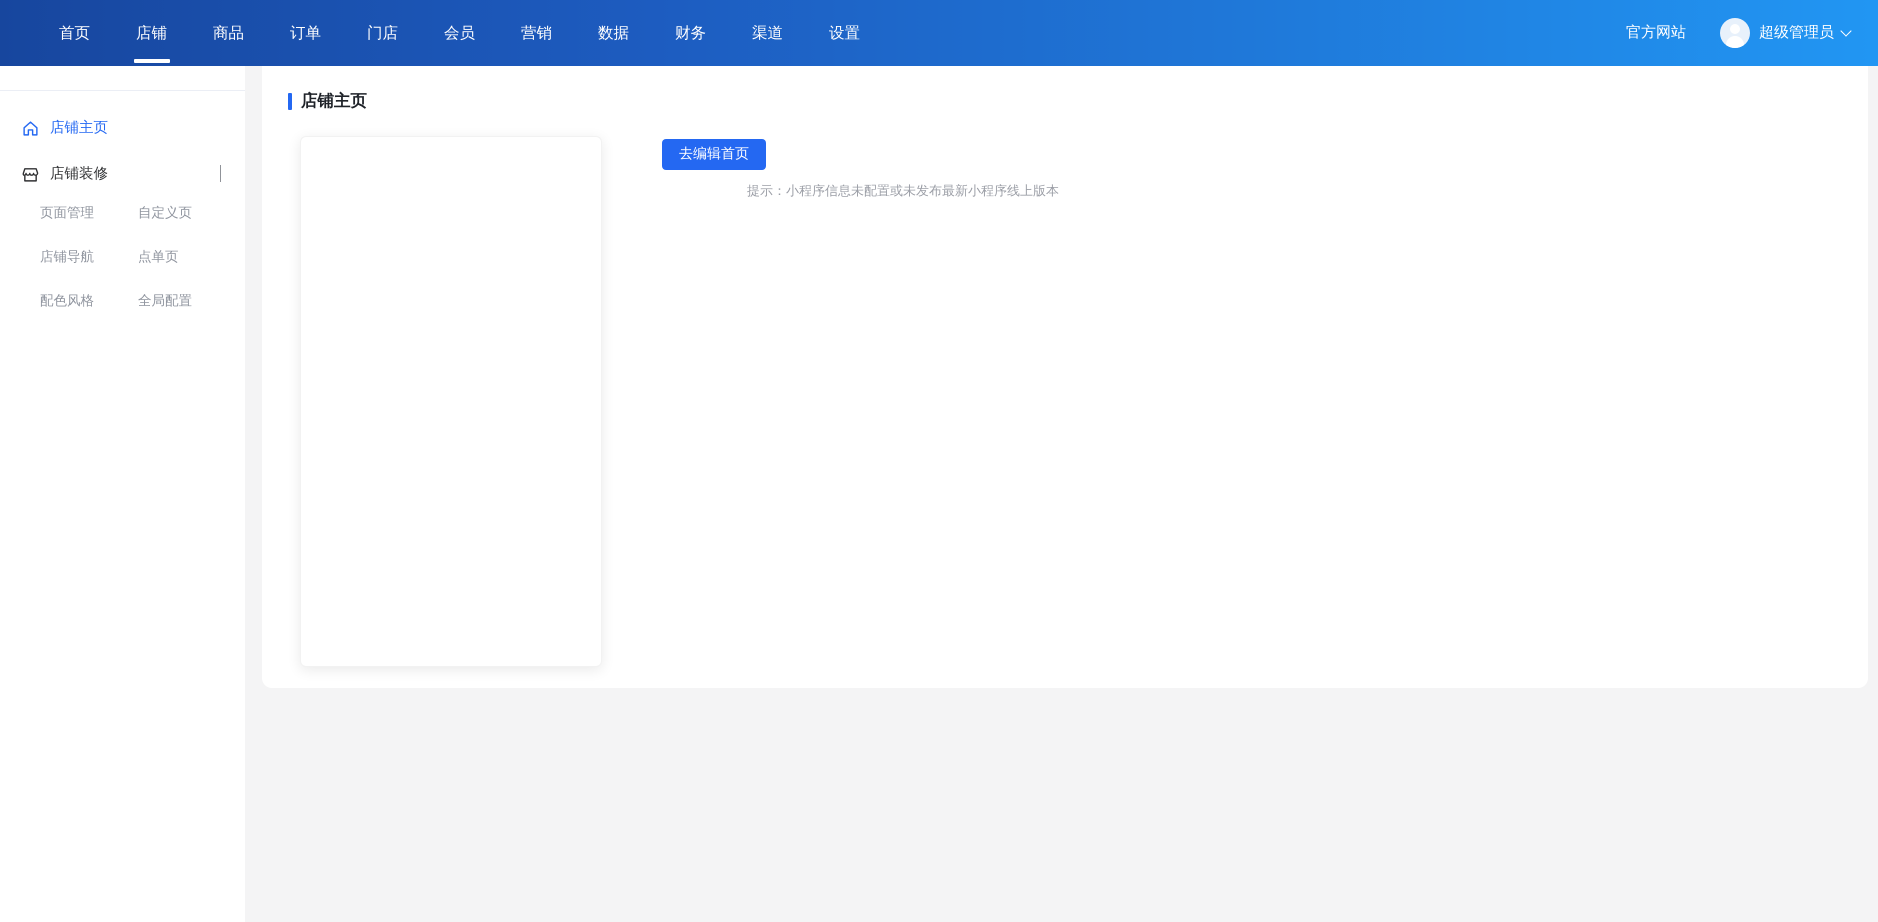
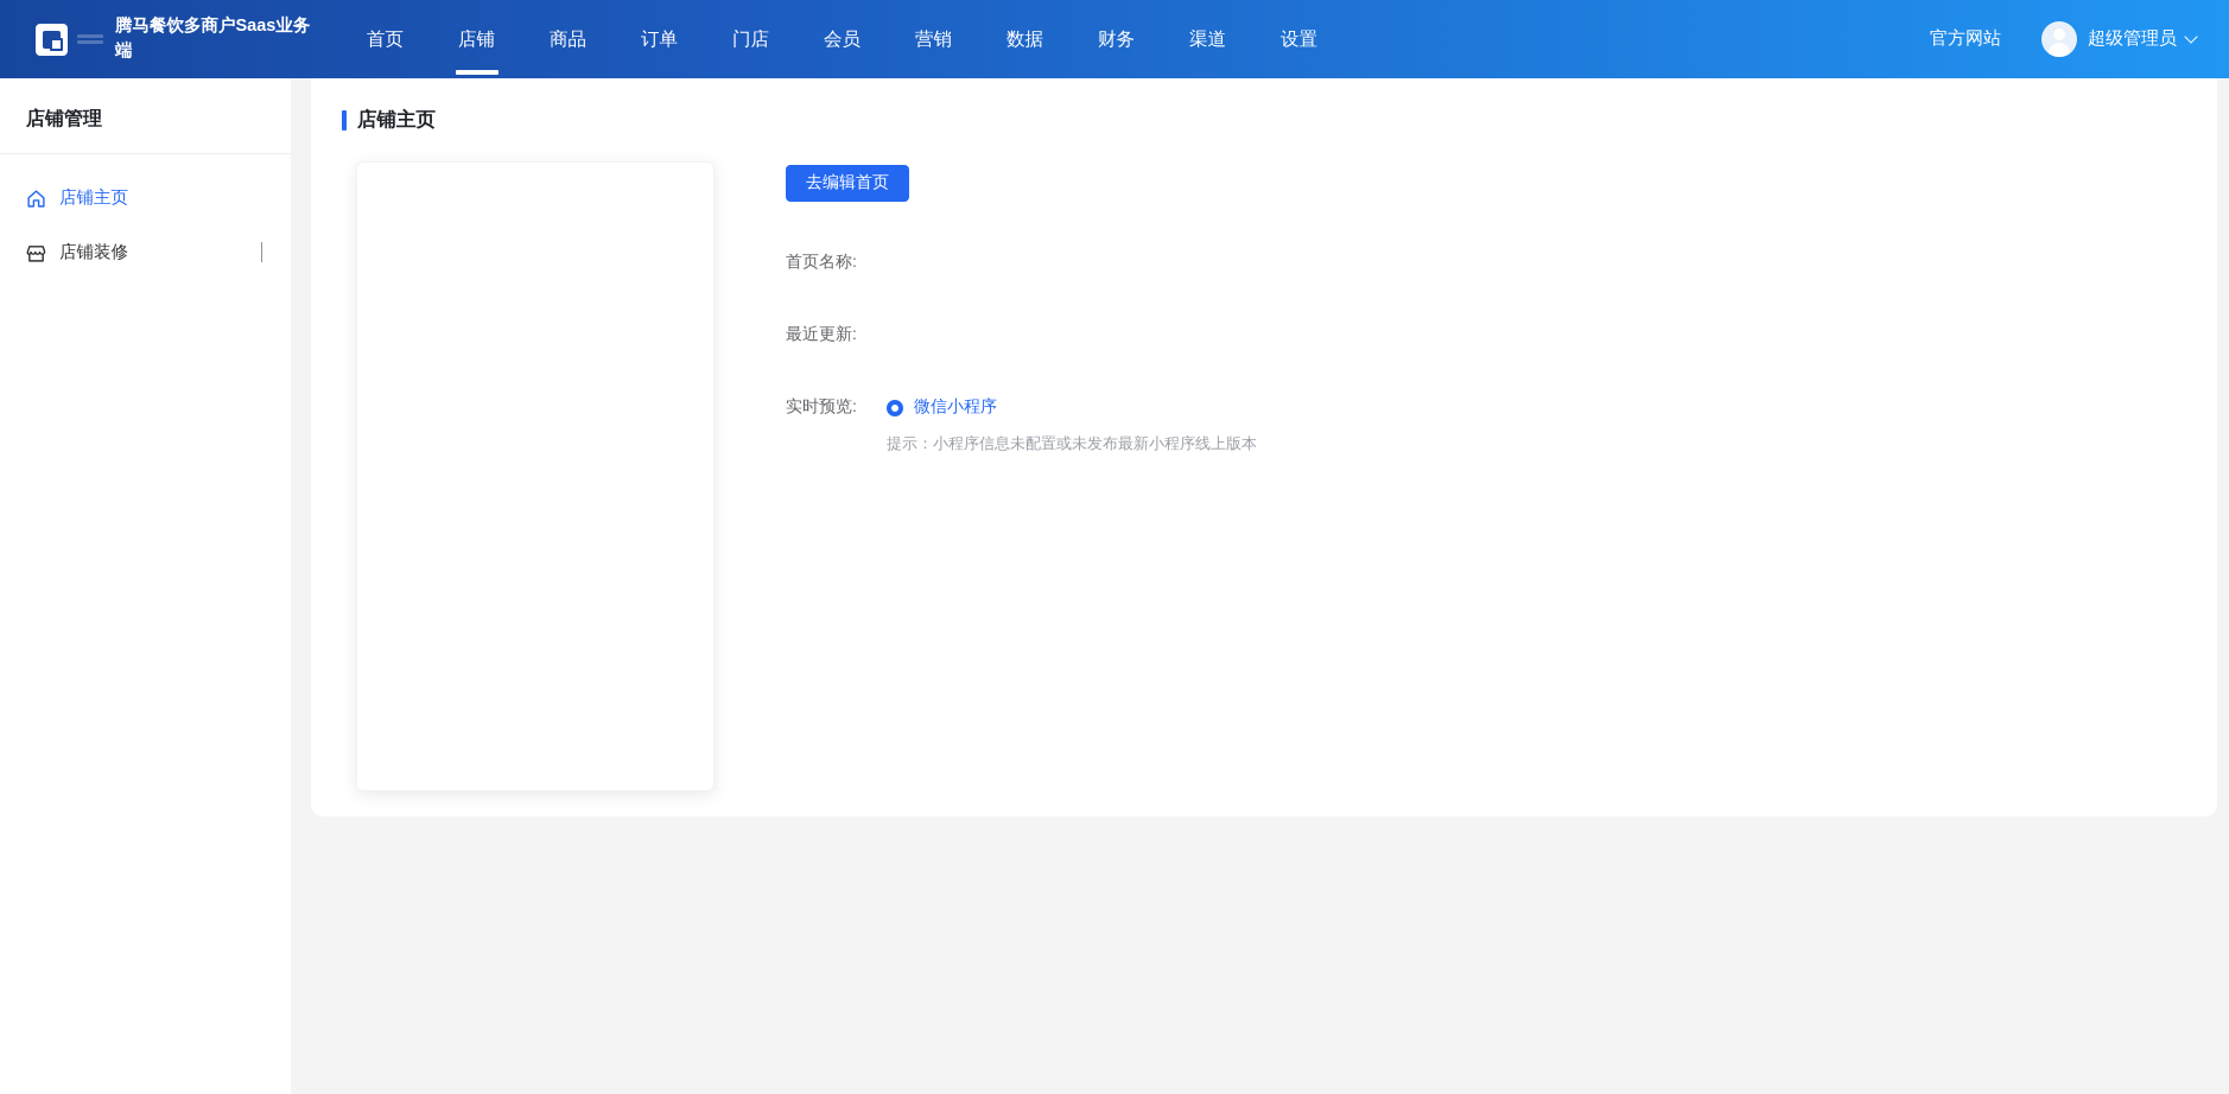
+ 腾马餐饮多商户Saas业务端
  首页
  店铺
  商品
  订单
  门店
  会员
  营销
  数据
  财务
  渠道
  设置
  官方网站
  超级管理员
+ 店铺管理
  店铺主页
  店铺装修
- 页面管理
- 自定义页
- 店铺导航
- 点单页
- 配色风格
- 全局配置
  店铺主页
  去编辑首页
+ 首页名称:
+ 最近更新:
+ 实时预览:
+ 微信小程序
  提示：小程序信息未配置或未发布最新小程序线上版本
